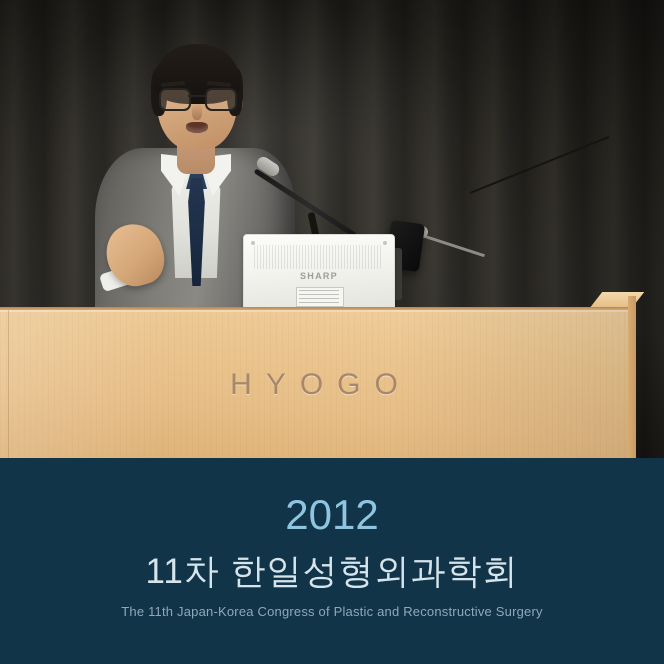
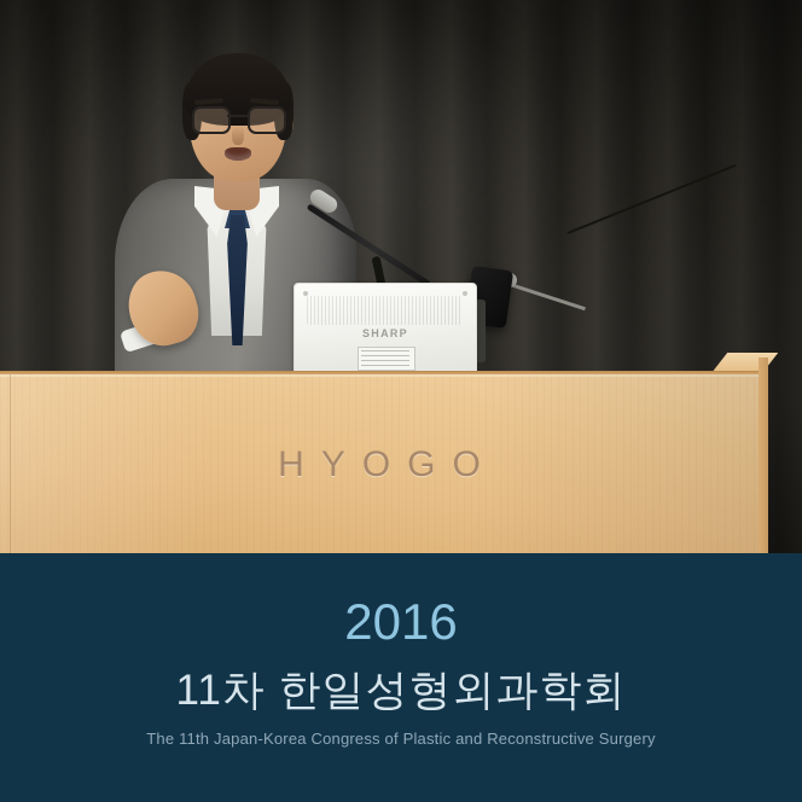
  SHARP
  HYOGO
- 2012
+ 2016
  11차 한일성형외과학회
  The 11th Japan-Korea Congress of Plastic and Reconstructive Surgery
